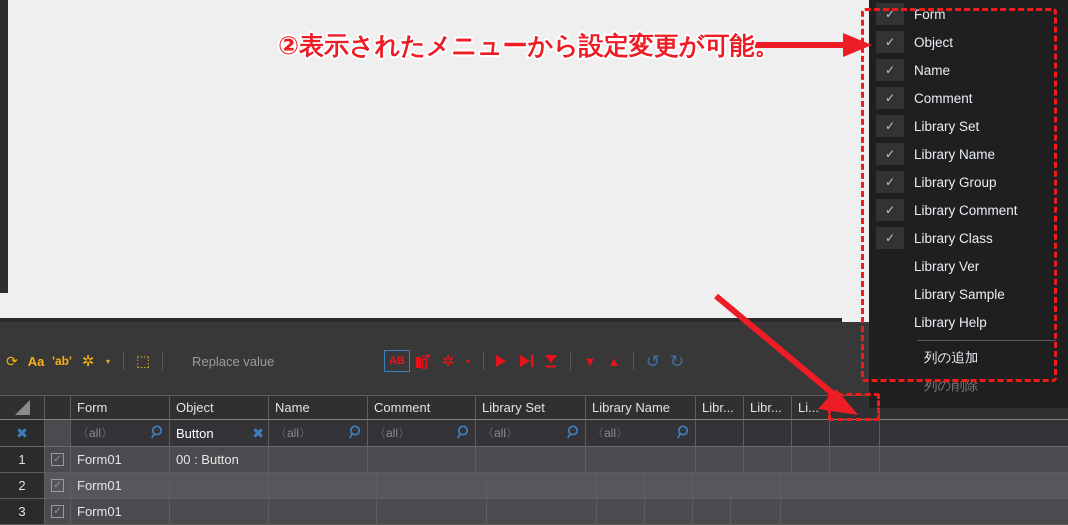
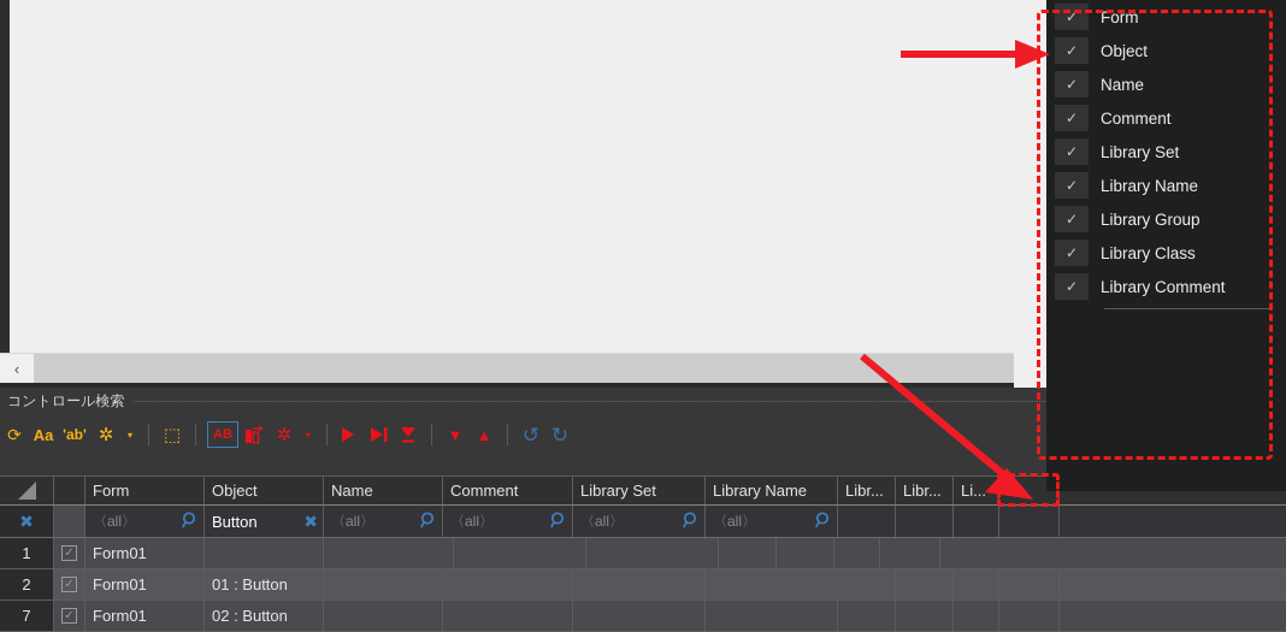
+ ‹
+ コントロール検索
  ⟳
  Aa
  'ab'
  ✲
  ▾
  ⬚
- Replace value
  AB
  ✲
  ▾
  ▼
  ▲
  ↺
  ↻
  Form
  Object
  Name
  Comment
  Library Set
  Library Name
  Libr...
  Libr...
  Li...
  ✖
  〈all〉
  Button
  ✖
  〈all〉
  〈all〉
  〈all〉
  〈all〉
  1
  ✓
  Form01
- 00 : Button
  2
  ✓
  Form01
+ 01 : Button
- 3
+ 7
  ✓
  Form01
+ 02 : Button
  ✓
  Form
  ✓
  Object
  ✓
  Name
  ✓
  Comment
  ✓
  Library Set
  ✓
  Library Name
  ✓
  Library Group
  ✓
- Library Comment
+ Library Class
  ✓
- Library Class
+ Library Comment
- Library Ver
- Library Sample
- Library Help
- 列の追加
- 列の削除
- ②表示されたメニューから設定変更が可能。
